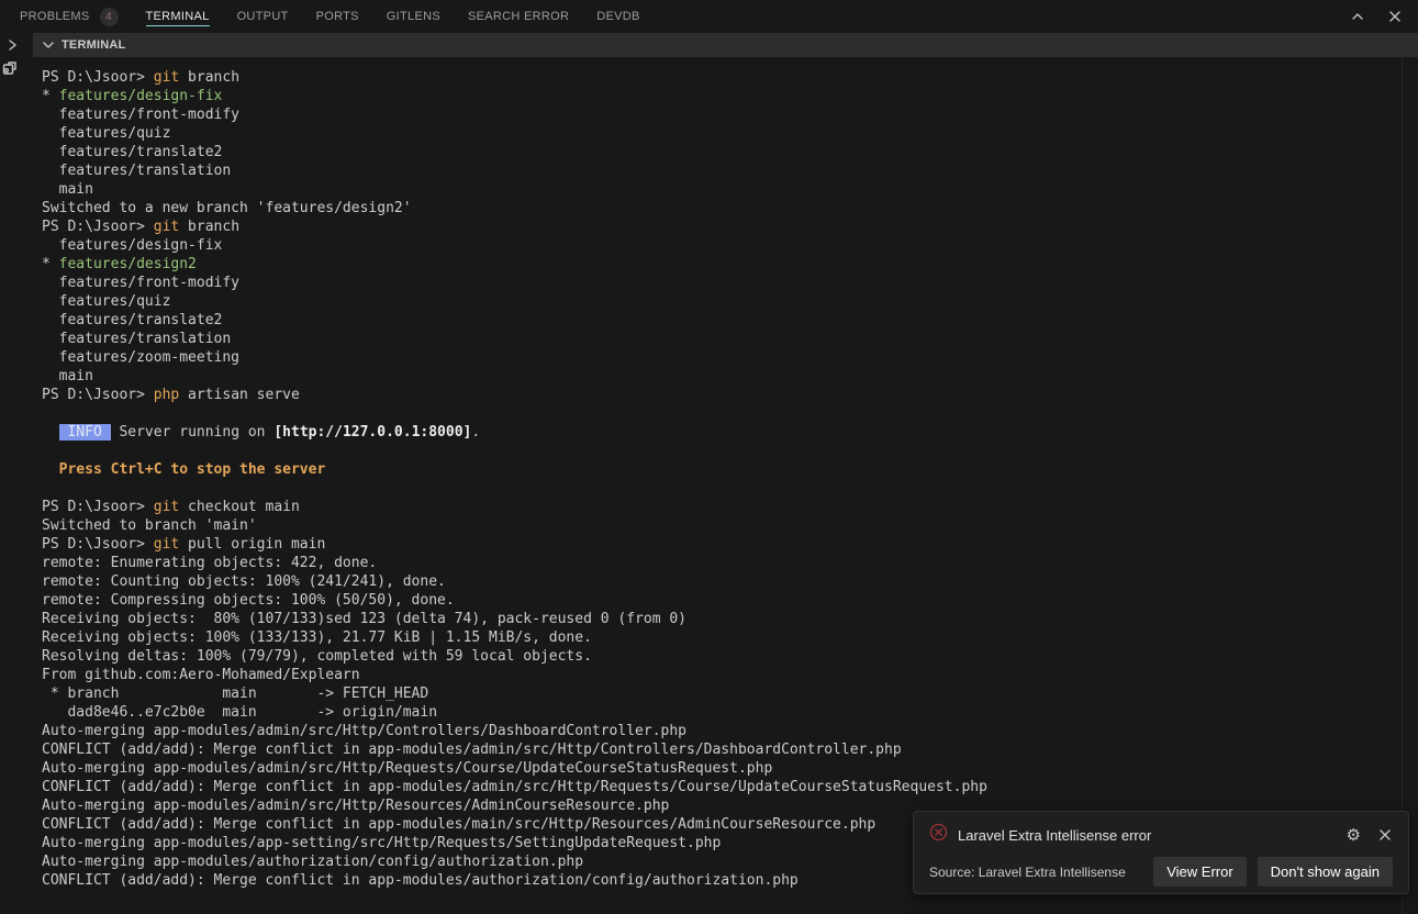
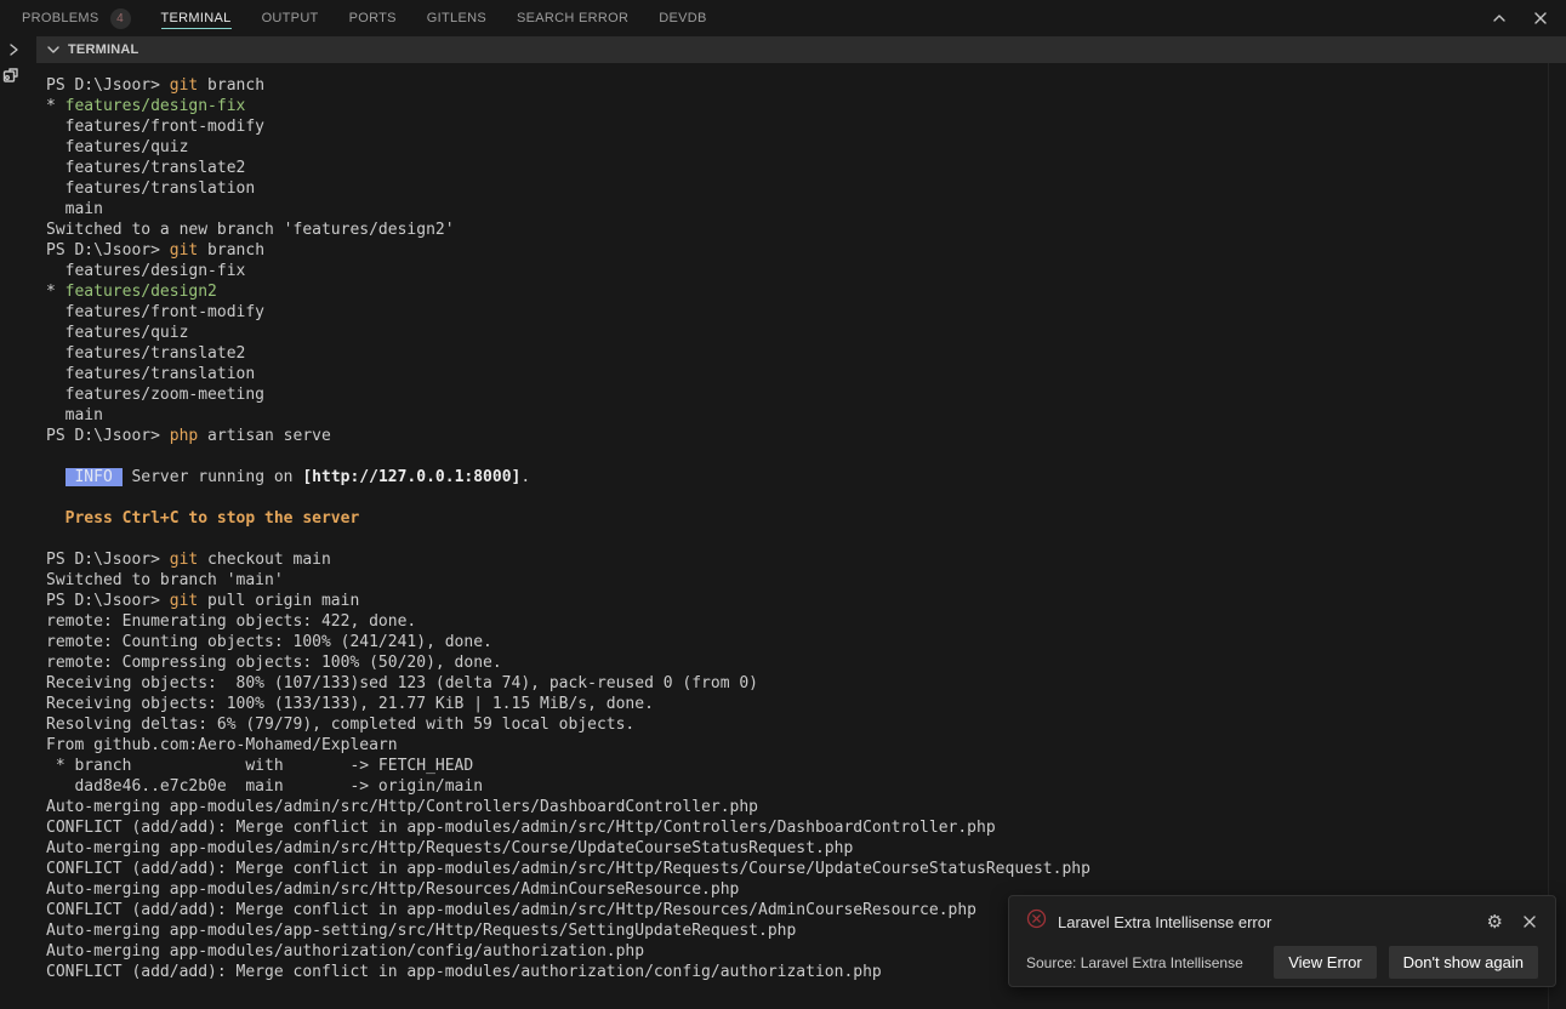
  PROBLEMS
  4
  TERMINAL
  OUTPUT
  PORTS
  GITLENS
  SEARCH ERROR
  DEVDB
  TERMINAL
  PS D:\Jsoor> git branch
  * features/design-fix
  features/front-modify
  features/quiz
  features/translate2
  features/translation
  main
  Switched to a new branch 'features/design2'
  PS D:\Jsoor> git branch
  features/design-fix
  * features/design2
  features/front-modify
  features/quiz
  features/translate2
  features/translation
  features/zoom-meeting
  main
  PS D:\Jsoor> php artisan serve
  INFO Server running on [http://127.0.0.1:8000].
  Press Ctrl+C to stop the server
  PS D:\Jsoor> git checkout main
  Switched to branch 'main'
  PS D:\Jsoor> git pull origin main
  remote: Enumerating objects: 422, done.
  remote: Counting objects: 100% (241/241), done.
- remote: Compressing objects: 100% (50/50), done.
+ remote: Compressing objects: 100% (50/20), done.
  Receiving objects: 80% (107/133)sed 123 (delta 74), pack-reused 0 (from 0)
  Receiving objects: 100% (133/133), 21.77 KiB | 1.15 MiB/s, done.
- Resolving deltas: 100% (79/79), completed with 59 local objects.
+ Resolving deltas: 6% (79/79), completed with 59 local objects.
  From github.com:Aero-Mohamed/Explearn
- * branch main -> FETCH_HEAD
+ * branch with -> FETCH_HEAD
  dad8e46..e7c2b0e main -> origin/main
  Auto-merging app-modules/admin/src/Http/Controllers/DashboardController.php
  CONFLICT (add/add): Merge conflict in app-modules/admin/src/Http/Controllers/DashboardController.php
  Auto-merging app-modules/admin/src/Http/Requests/Course/UpdateCourseStatusRequest.php
  CONFLICT (add/add): Merge conflict in app-modules/admin/src/Http/Requests/Course/UpdateCourseStatusRequest.php
  Auto-merging app-modules/admin/src/Http/Resources/AdminCourseResource.php
- CONFLICT (add/add): Merge conflict in app-modules/main/src/Http/Resources/AdminCourseResource.php
+ CONFLICT (add/add): Merge conflict in app-modules/admin/src/Http/Resources/AdminCourseResource.php
  Auto-merging app-modules/app-setting/src/Http/Requests/SettingUpdateRequest.php
  Auto-merging app-modules/authorization/config/authorization.php
  CONFLICT (add/add): Merge conflict in app-modules/authorization/config/authorization.php
  Laravel Extra Intellisense error
  ⚙
  Source: Laravel Extra Intellisense
  View Error
  Don't show again
